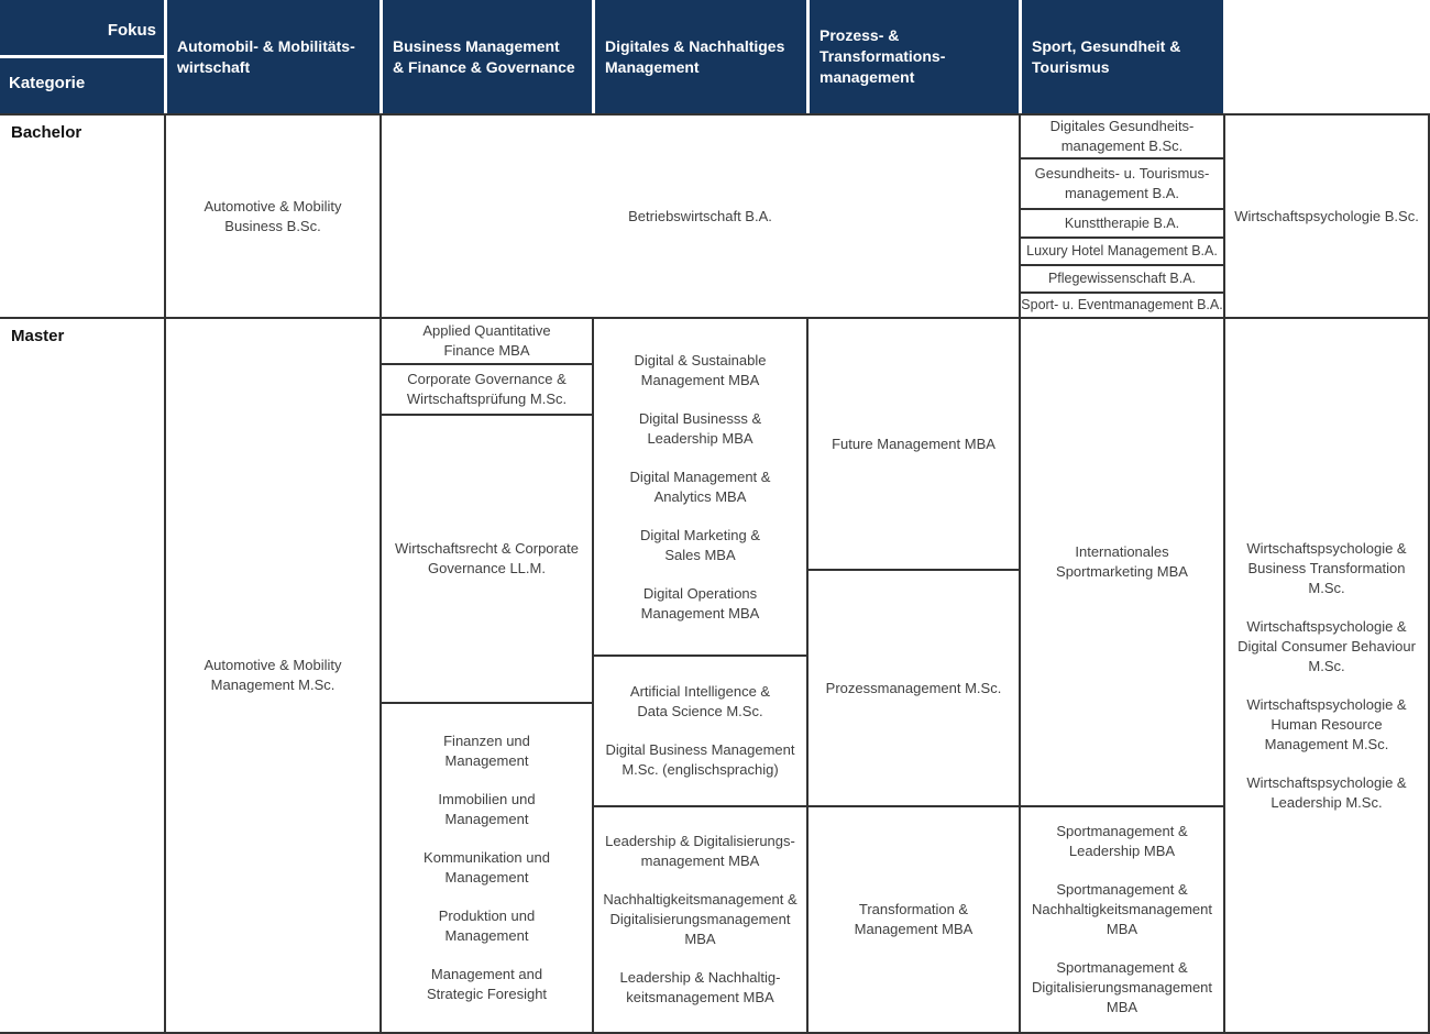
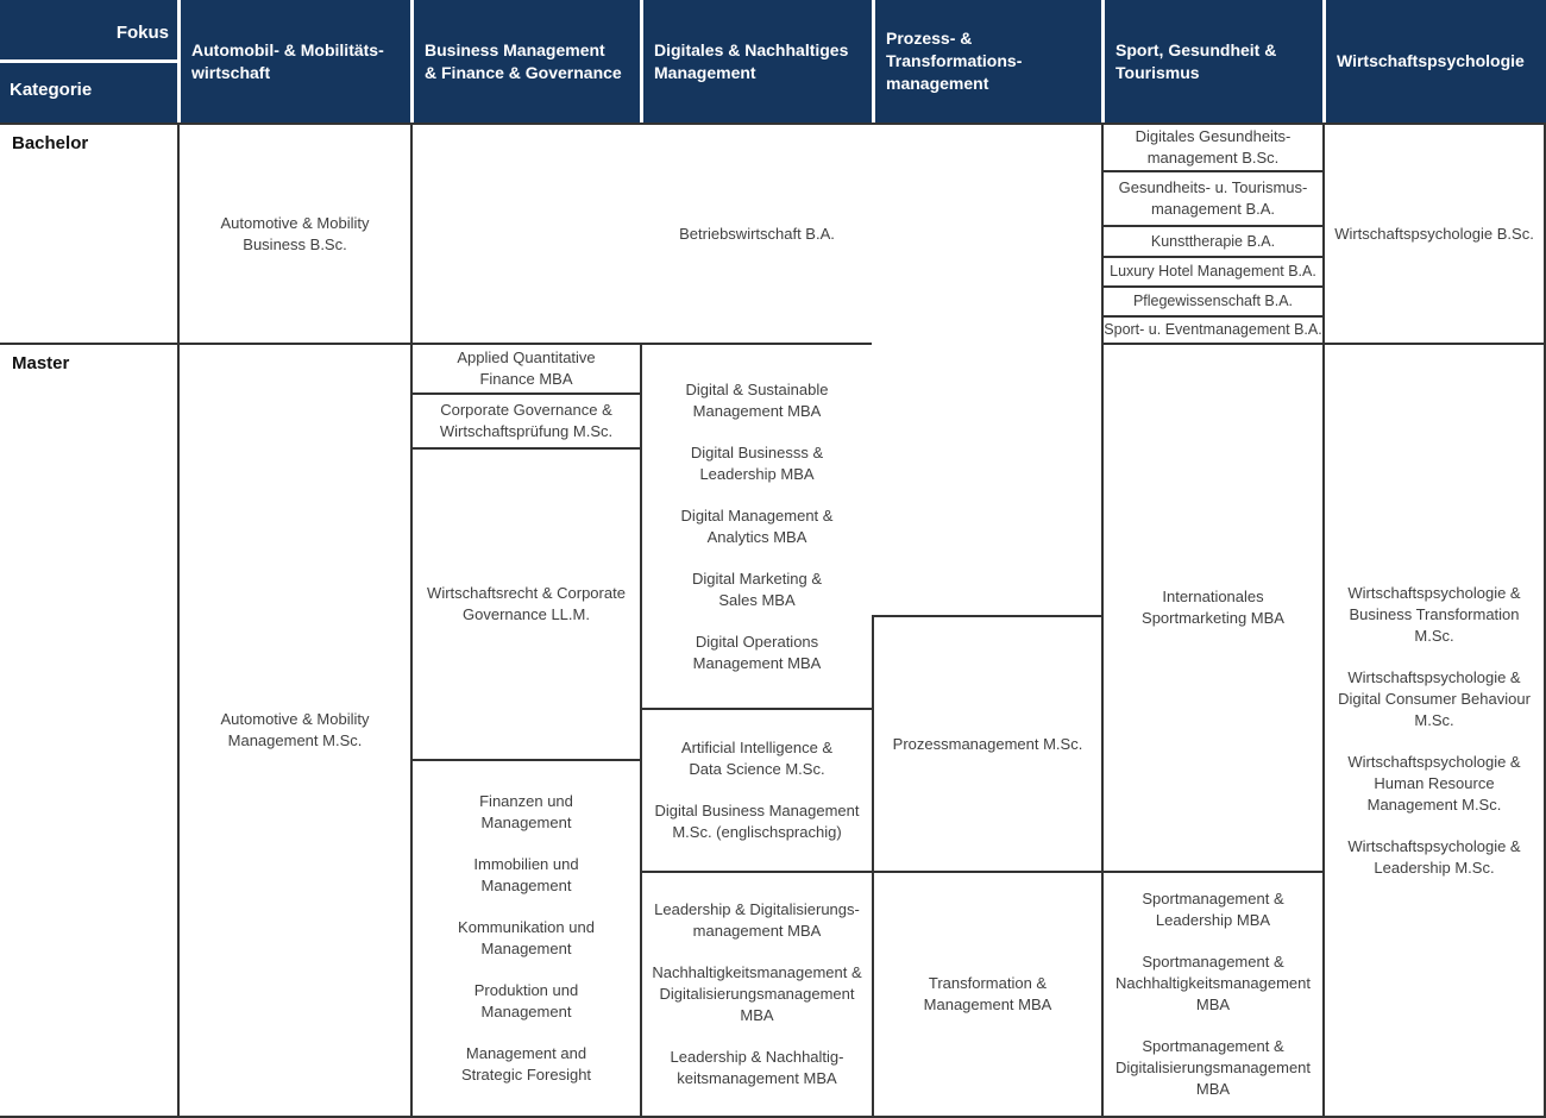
  Fokus
  Kategorie
  Automobil- & Mobilitäts-
  wirtschaft
  Business Management
  & Finance & Governance
  Digitales & Nachhaltiges
  Management
  Prozess- &
  Transformations-
  management
  Sport, Gesundheit &
  Tourismus
+ Wirtschaftspsychologie
  Bachelor
  Automotive & Mobility
  Business B.Sc.
  Betriebswirtschaft B.A.
  Digitales Gesundheits-
  management B.Sc.
  Gesundheits- u. Tourismus-
  management B.A.
  Kunsttherapie B.A.
  Luxury Hotel Management B.A.
  Pflegewissenschaft B.A.
  Sport- u. Eventmanagement B.A.
  Wirtschaftspsychologie B.Sc.
  Master
  Automotive & Mobility
  Management M.Sc.
  Applied Quantitative
  Finance MBA
  Corporate Governance &
  Wirtschaftsprüfung M.Sc.
  Wirtschaftsrecht & Corporate
  Governance LL.M.
  Finanzen und
  Management
  Immobilien und
  Management
  Kommunikation und
  Management
  Produktion und
  Management
  Management and
  Strategic Foresight
  Digital & Sustainable
  Management MBA
  Digital Businesss &
  Leadership MBA
  Digital Management &
  Analytics MBA
  Digital Marketing &
  Sales MBA
  Digital Operations
  Management MBA
  Artificial Intelligence &
  Data Science M.Sc.
  Digital Business Management
  M.Sc. (englischsprachig)
  Leadership & Digitalisierungs-
  management MBA
  Nachhaltigkeitsmanagement &
  Digitalisierungsmanagement
  MBA
  Leadership & Nachhaltig-
  keitsmanagement MBA
- Future Management MBA
  Prozessmanagement M.Sc.
  Transformation &
  Management MBA
  Internationales
  Sportmarketing MBA
  Sportmanagement &
  Leadership MBA
  Sportmanagement &
  Nachhaltigkeitsmanagement
  MBA
  Sportmanagement &
  Digitalisierungsmanagement
  MBA
  Wirtschaftspsychologie &
  Business Transformation
  M.Sc.
  Wirtschaftspsychologie &
  Digital Consumer Behaviour
  M.Sc.
  Wirtschaftspsychologie &
  Human Resource
  Management M.Sc.
  Wirtschaftspsychologie &
  Leadership M.Sc.
